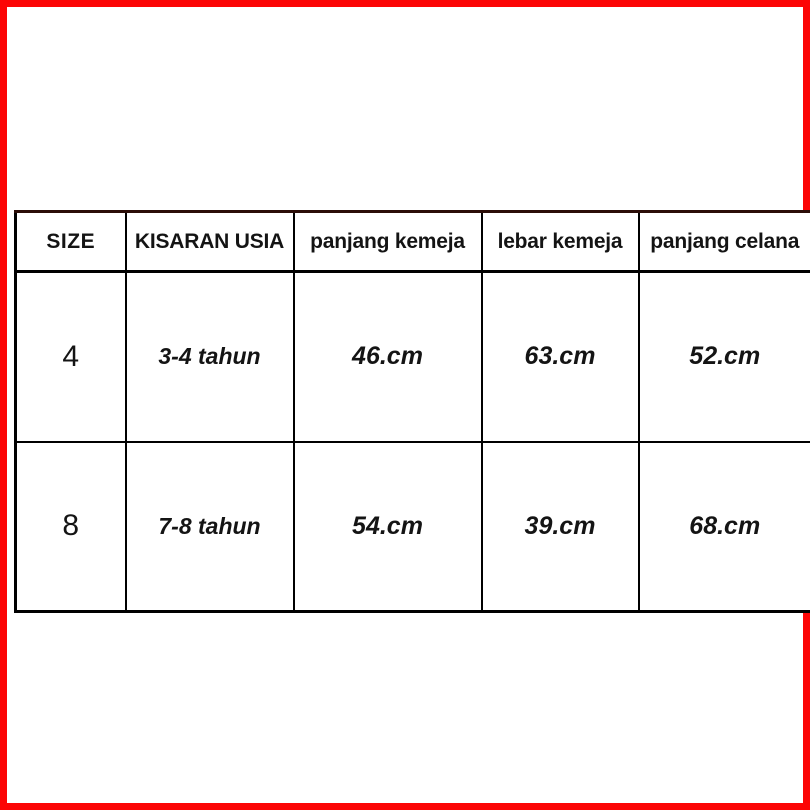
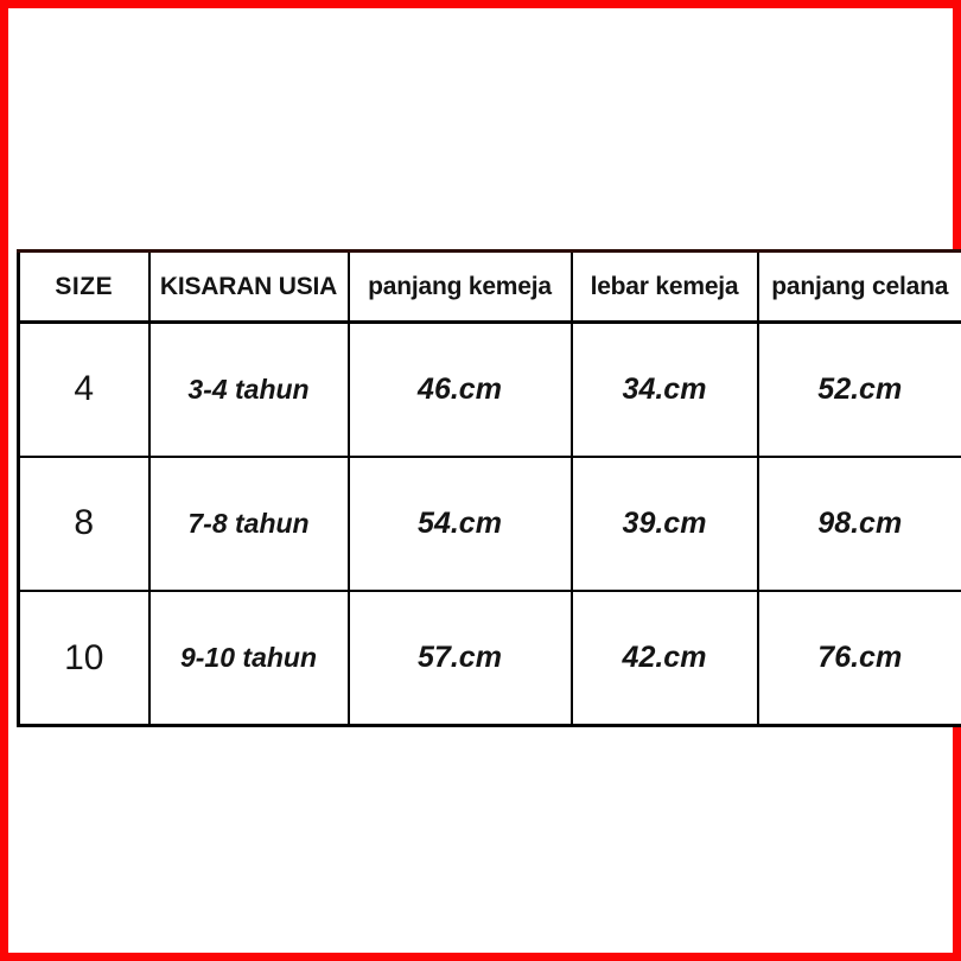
  SIZE	KISARAN USIA	panjang kemeja	lebar kemeja	panjang celana
- 4	3-4 tahun	46.cm	63.cm	52.cm
+ 4	3-4 tahun	46.cm	34.cm	52.cm
- 8	7-8 tahun	54.cm	39.cm	68.cm
+ 8	7-8 tahun	54.cm	39.cm	98.cm
+ 10	9-10 tahun	57.cm	42.cm	76.cm
